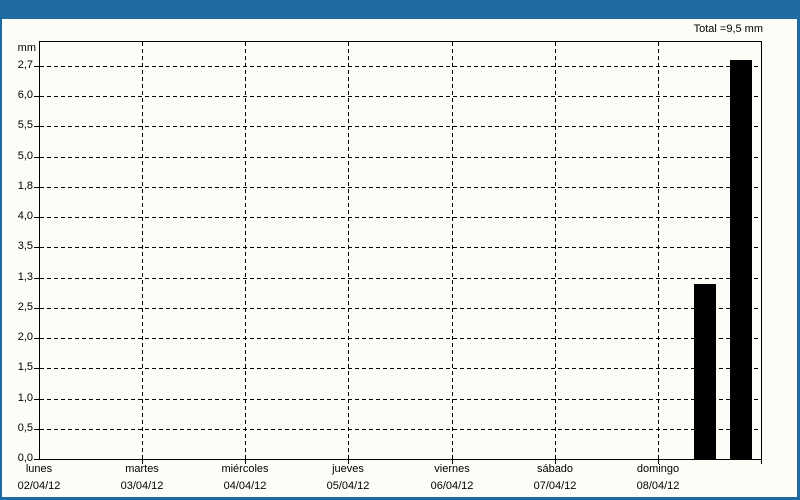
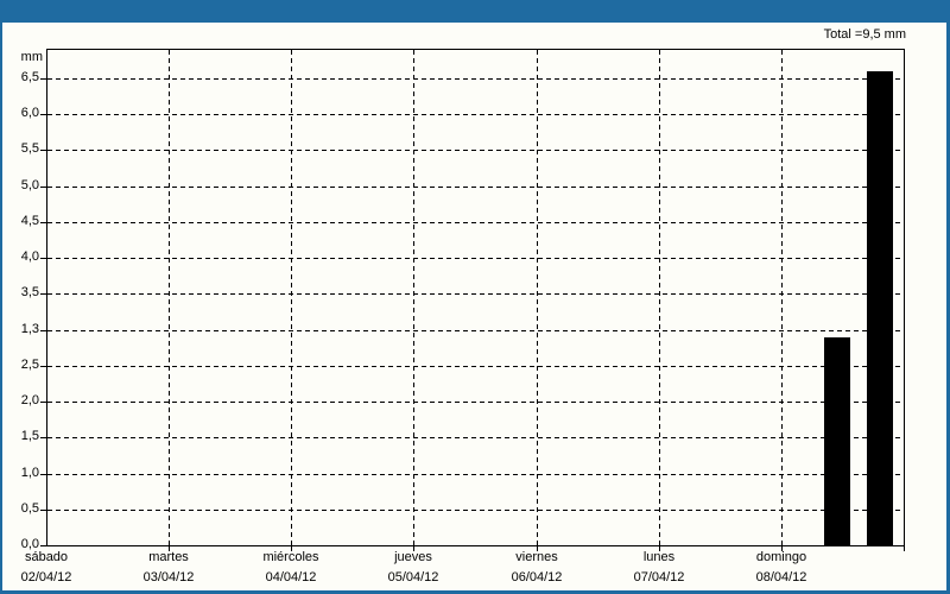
  Total =9,5 mm
  mm
  0,0
  0,5
  1,0
  1,5
  2,0
  2,5
  1,3
  3,5
  4,0
- 1,8
+ 4,5
  5,0
  5,5
  6,0
- 2,7
+ 6,5
- lunes
+ sábado
  02/04/12
  martes
  03/04/12
  miércoles
  04/04/12
  jueves
  05/04/12
  viernes
  06/04/12
- sábado
+ lunes
  07/04/12
  domingo
  08/04/12
